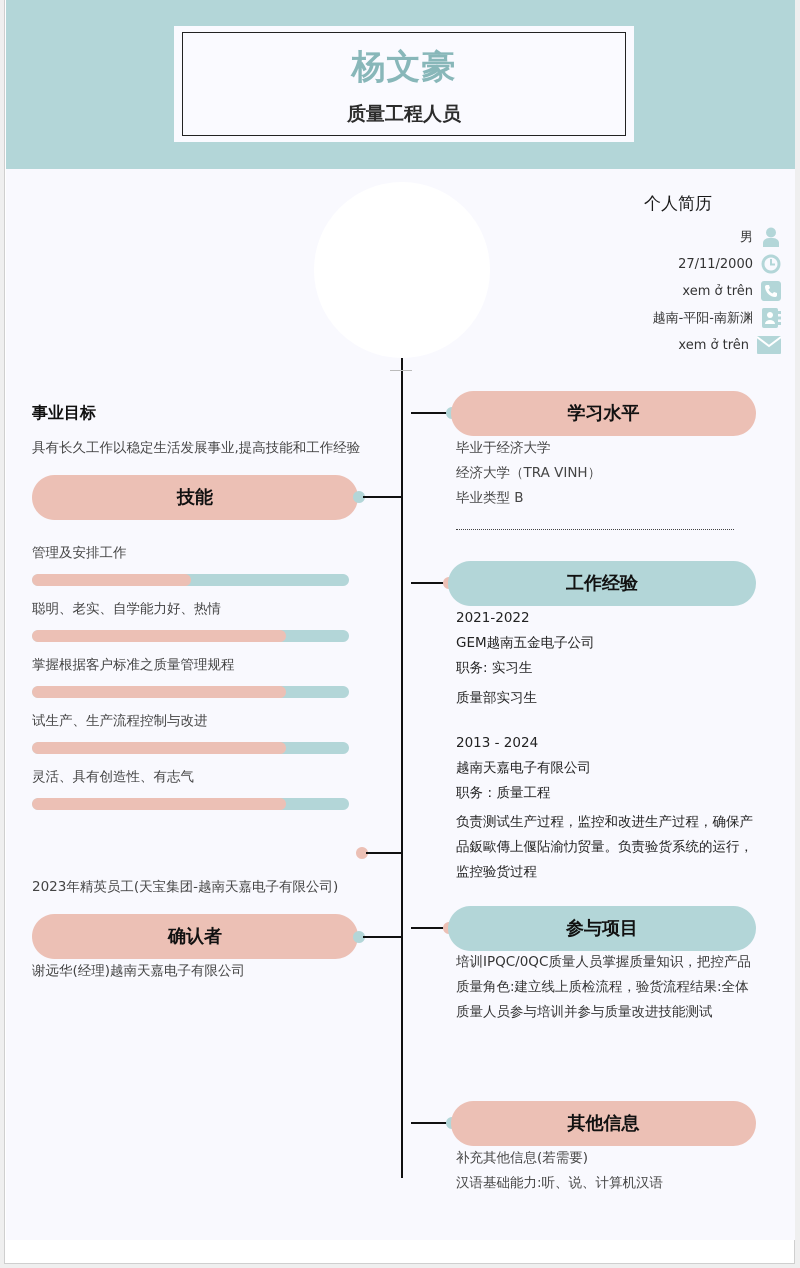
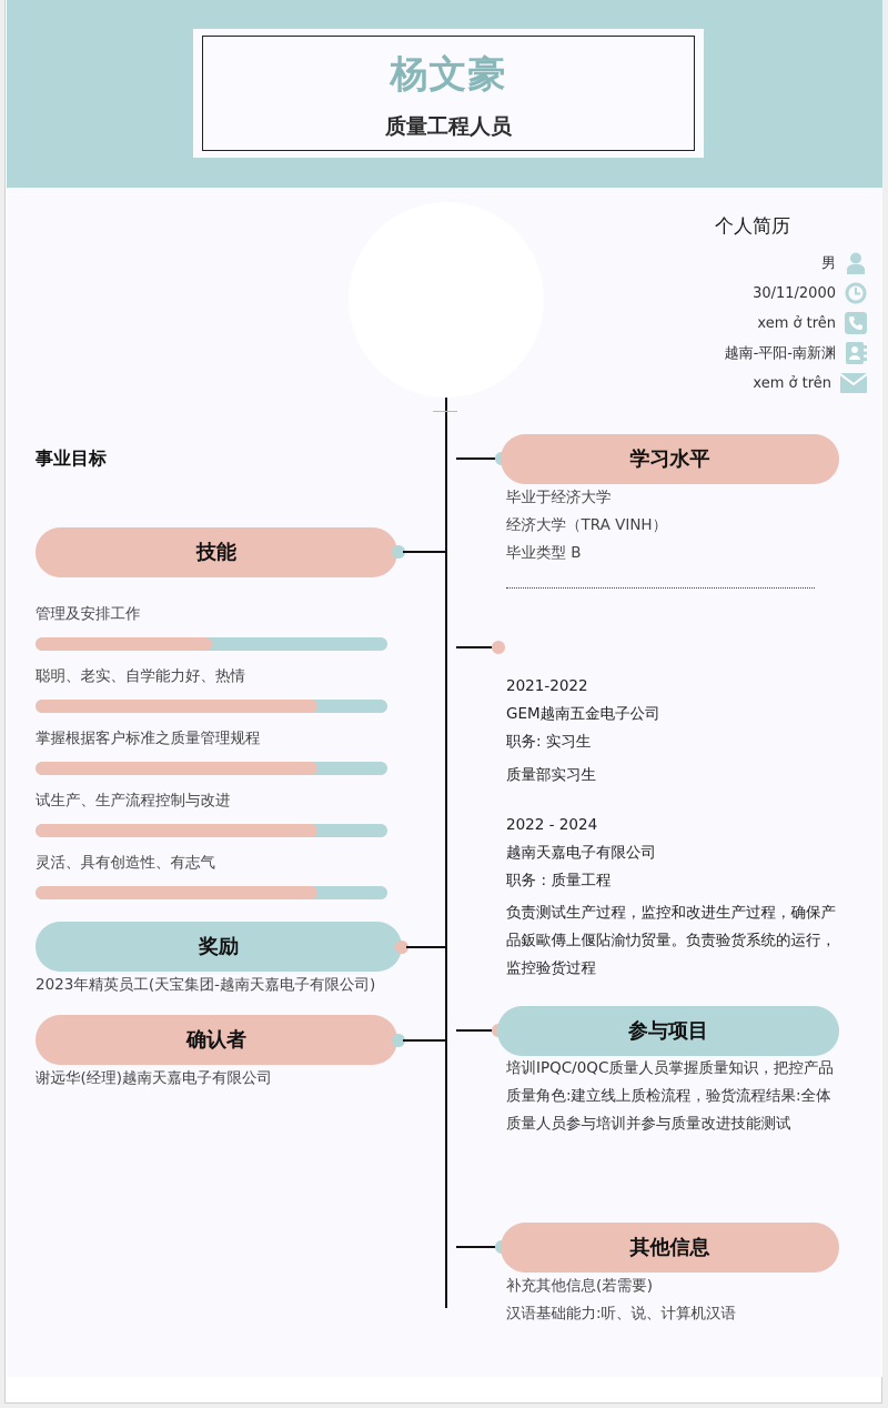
  杨文豪
  质量工程人员
  个人简历
  男
- 27/11/2000
+ 30/11/2000
  xem ở trên
  越南-平阳-南新渊
  xem ở trên
  事业目标
- 具有长久工作以稳定生活发展事业,提高技能和工作经验
  技能
  管理及安排工作
  聪明、老实、自学能力好、热情
  掌握根据客户标准之质量管理规程
  试生产、生产流程控制与改进
  灵活、具有创造性、有志气
+ 奖励
  2023年精英员工(天宝集团-越南天嘉电子有限公司)
  确认者
  谢远华(经理)越南天嘉电子有限公司
  学习水平
  毕业于经济大学
  经济大学（TRA VINH）
  毕业类型 B
- 工作经验
  2021-2022
  GEM越南五金电子公司
  职务: 实习生
  质量部实习生
- 2013 - 2024
+ 2022 - 2024
  越南天嘉电子有限公司
  职务：质量工程
  负责测试生产过程，监控和改进生产过程，确保产品鈑歐傳上偃阽渝忇贸量。负责验货系统的运行，监控验货过程
  参与项目
  培训IPQC/0QC质量人员掌握质量知识，把控产品质量角色:建立线上质检流程，验货流程结果:全体质量人员参与培训并参与质量改进技能测试
  其他信息
  补充其他信息(若需要)
  汉语基础能力:听、说、计算机汉语
